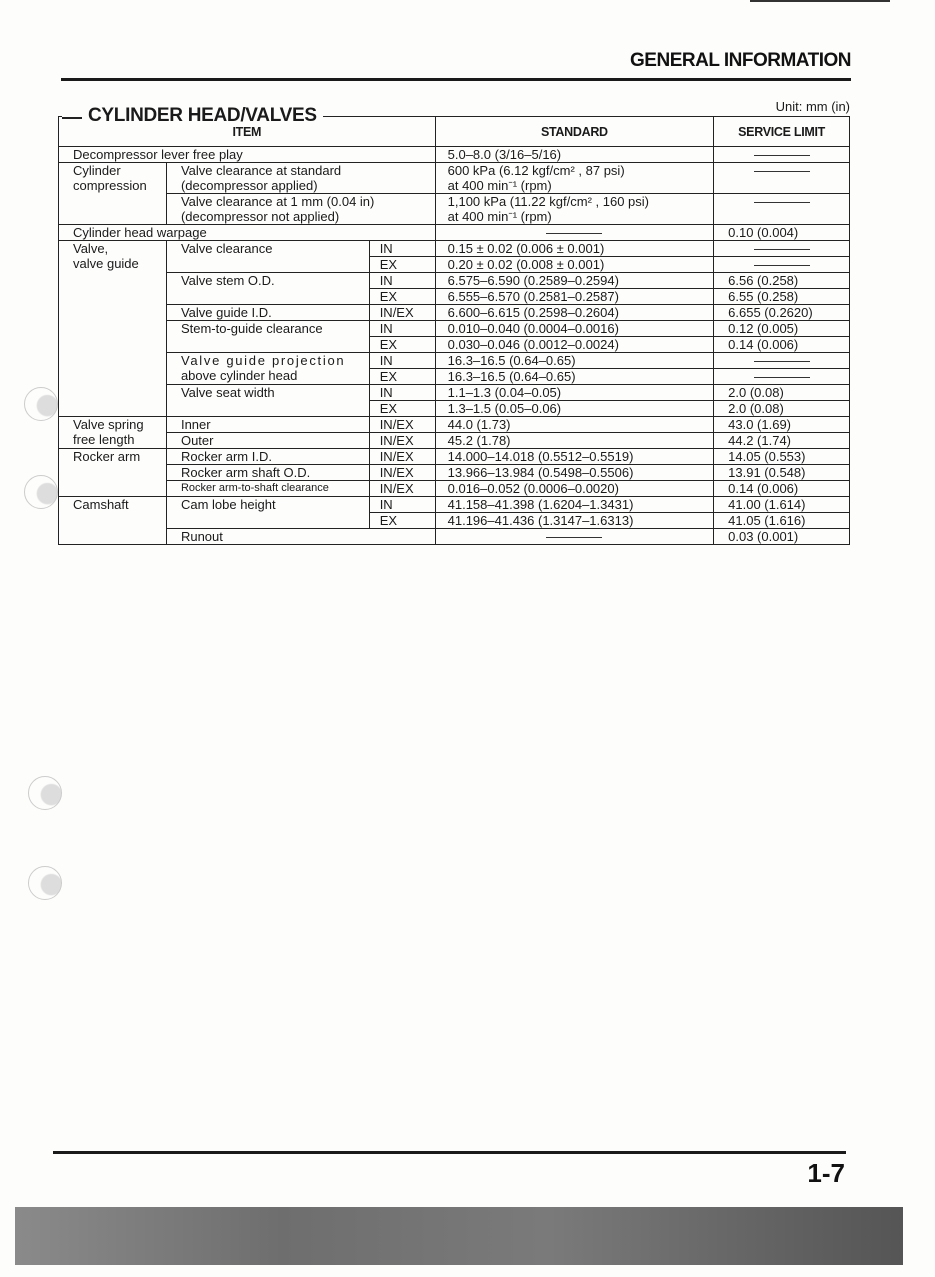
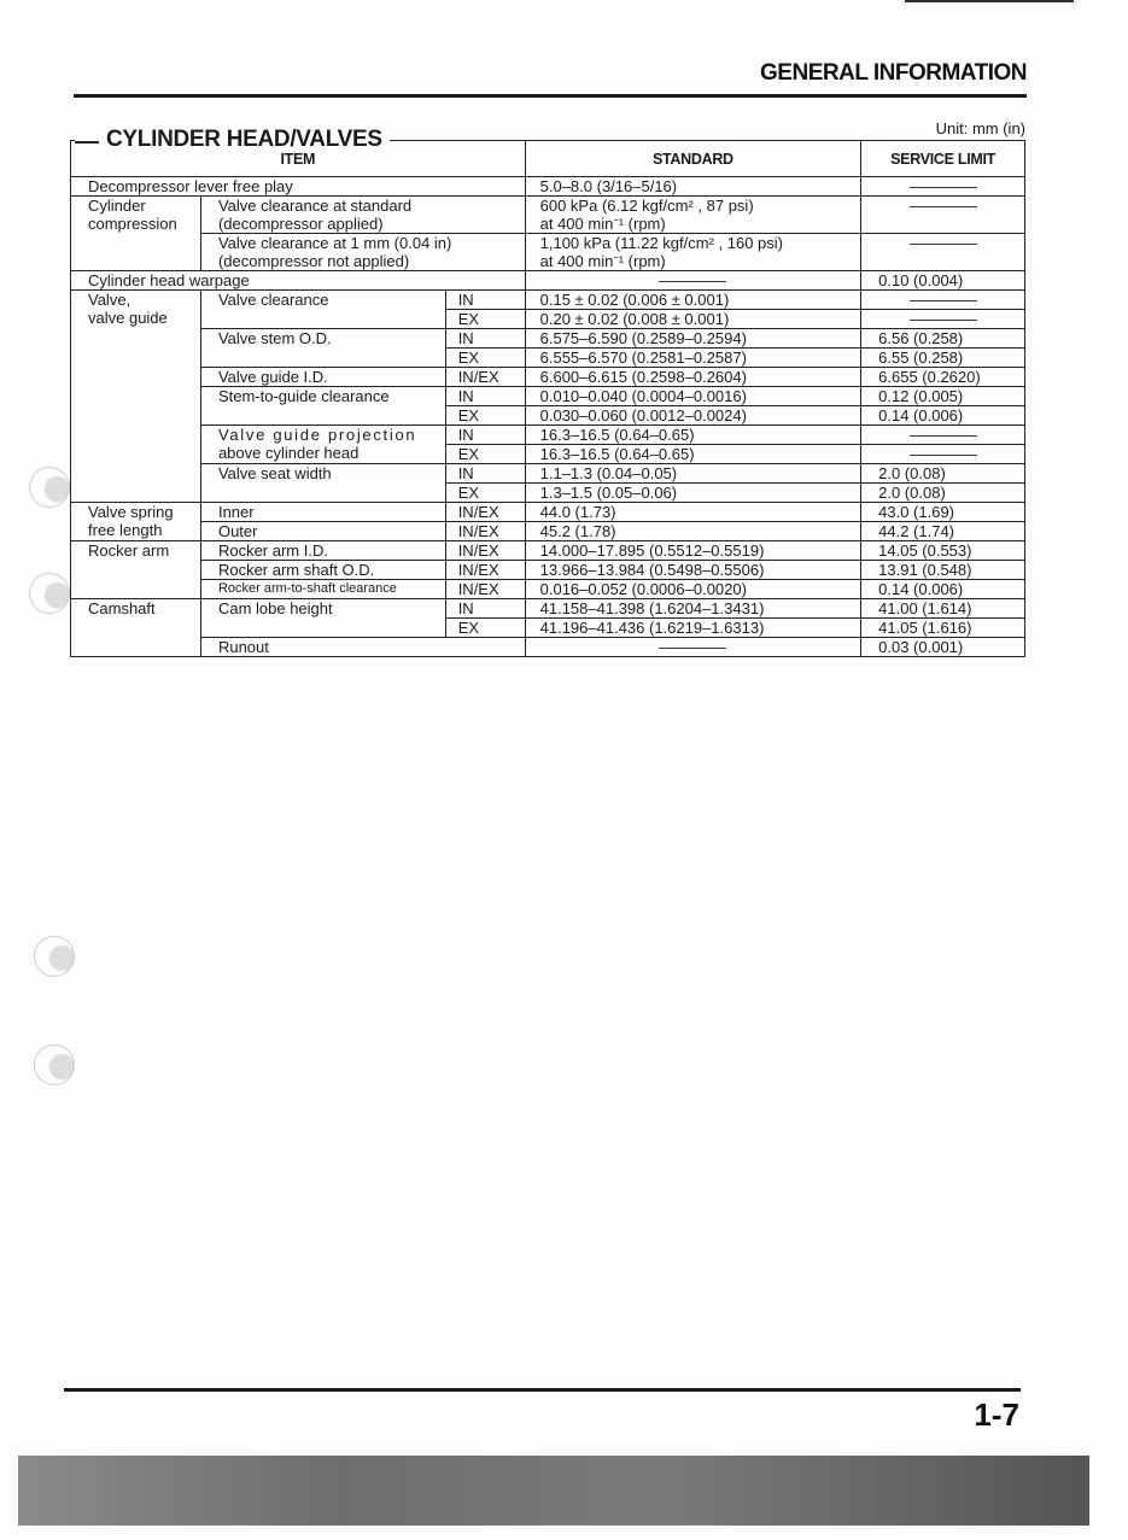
  GENERAL INFORMATION
  Unit: mm (in)
  ITEM	STANDARD	SERVICE LIMIT
  Decompressor lever free play	5.0–8.0 (3/16–5/16)
  Cylindercompression	Valve clearance at standard(decompressor applied)	600 kPa (6.12 kgf/cm² , 87 psi)at 400 min⁻¹ (rpm)
  Valve clearance at 1 mm (0.04 in)(decompressor not applied)	1,100 kPa (11.22 kgf/cm² , 160 psi)at 400 min⁻¹ (rpm)
  Cylinder head warpage		0.10 (0.004)
  Valve,valve guide	Valve clearance	IN	0.15 ± 0.02 (0.006 ± 0.001)
  EX	0.20 ± 0.02 (0.008 ± 0.001)
  Valve stem O.D.	IN	6.575–6.590 (0.2589–0.2594)	6.56 (0.258)
  EX	6.555–6.570 (0.2581–0.2587)	6.55 (0.258)
  Valve guide I.D.	IN/EX	6.600–6.615 (0.2598–0.2604)	6.655 (0.2620)
  Stem-to-guide clearance	IN	0.010–0.040 (0.0004–0.0016)	0.12 (0.005)
- EX	0.030–0.046 (0.0012–0.0024)	0.14 (0.006)
+ EX	0.030–0.060 (0.0012–0.0024)	0.14 (0.006)
  Valve guide projectionabove cylinder head	IN	16.3–16.5 (0.64–0.65)
  EX	16.3–16.5 (0.64–0.65)
  Valve seat width	IN	1.1–1.3 (0.04–0.05)	2.0 (0.08)
  EX	1.3–1.5 (0.05–0.06)	2.0 (0.08)
  Valve springfree length	Inner	IN/EX	44.0 (1.73)	43.0 (1.69)
  Outer	IN/EX	45.2 (1.78)	44.2 (1.74)
- Rocker arm	Rocker arm I.D.	IN/EX	14.000–14.018 (0.5512–0.5519)	14.05 (0.553)
+ Rocker arm	Rocker arm I.D.	IN/EX	14.000–17.895 (0.5512–0.5519)	14.05 (0.553)
  Rocker arm shaft O.D.	IN/EX	13.966–13.984 (0.5498–0.5506)	13.91 (0.548)
  Rocker arm-to-shaft clearance	IN/EX	0.016–0.052 (0.0006–0.0020)	0.14 (0.006)
  Camshaft	Cam lobe height	IN	41.158–41.398 (1.6204–1.3431)	41.00 (1.614)
- EX	41.196–41.436 (1.3147–1.6313)	41.05 (1.616)
+ EX	41.196–41.436 (1.6219–1.6313)	41.05 (1.616)
  Runout		0.03 (0.001)
  CYLINDER HEAD/VALVES
  1-7
